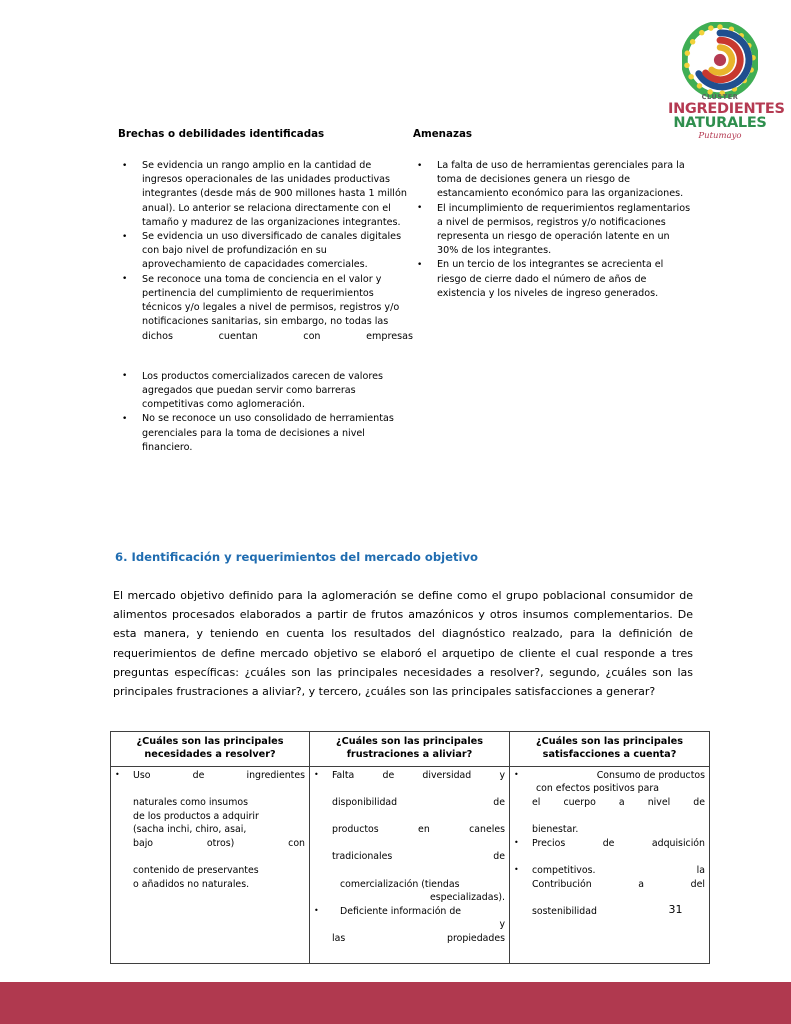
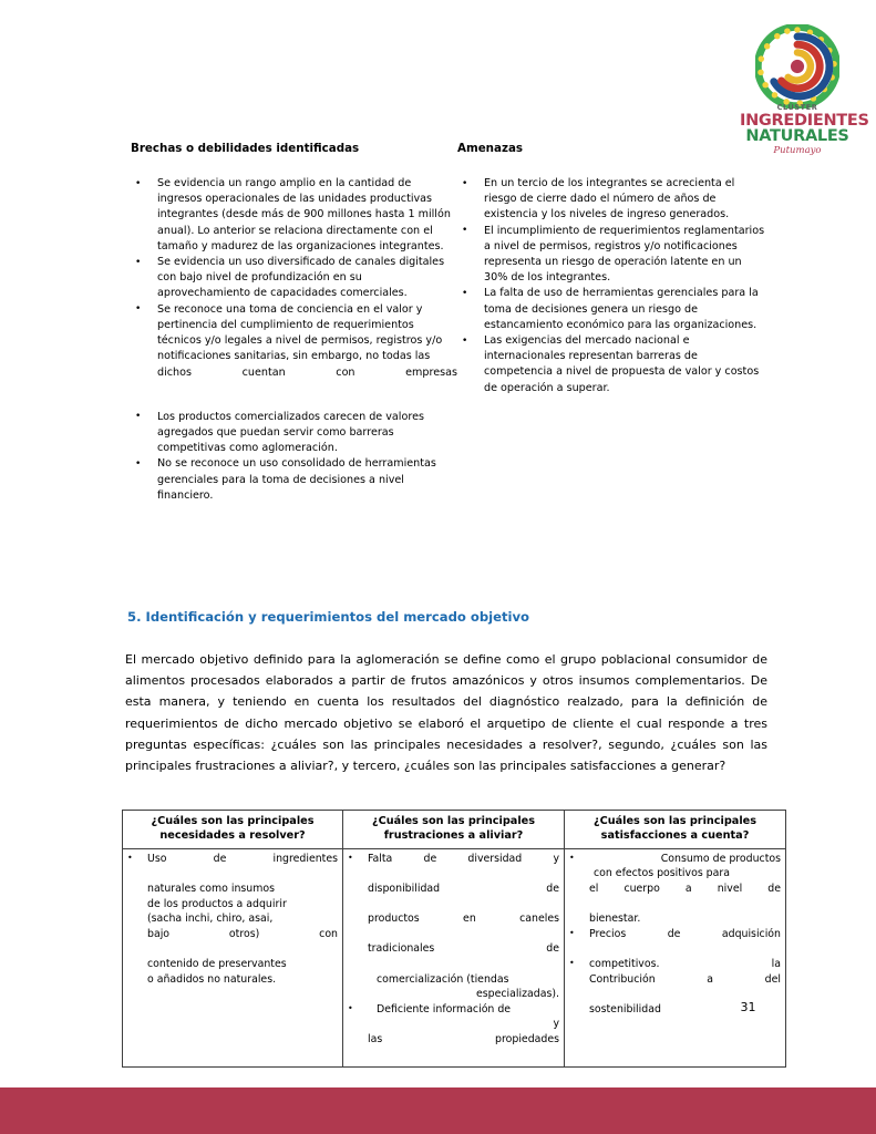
  CLÚSTER
  INGREDIENTES
  NATURALES
  Putumayo
  Brechas o debilidades identificadas
  Amenazas
  Se evidencia un rango amplio en la cantidad de ingresos operacionales de las unidades productivas integrantes (desde más de 900 millones hasta 1 millón anual). Lo anterior se relaciona directamente con el tamaño y madurez de las organizaciones integrantes.
  Se evidencia un uso diversificado de canales digitales con bajo nivel de profundización en su aprovechamiento de capacidades comerciales.
  Se reconoce una toma de conciencia en el valor y pertinencia del cumplimiento de requerimientos técnicos y/o legales a nivel de permisos, registros y/o notificaciones sanitarias, sin embargo, no todas las
  dichos cuentan con empresas
  Los productos comercializados carecen de valores agregados que puedan servir como barreras competitivas como aglomeración.
  No se reconoce un uso consolidado de herramientas gerenciales para la toma de decisiones a nivel financiero.
- La falta de uso de herramientas gerenciales para la toma de decisiones genera un riesgo de estancamiento económico para las organizaciones.
+ En un tercio de los integrantes se acrecienta el riesgo de cierre dado el número de años de existencia y los niveles de ingreso generados.
  El incumplimiento de requerimientos reglamentarios a nivel de permisos, registros y/o notificaciones representa un riesgo de operación latente en un 30% de los integrantes.
- En un tercio de los integrantes se acrecienta el riesgo de cierre dado el número de años de existencia y los niveles de ingreso generados.
+ La falta de uso de herramientas gerenciales para la toma de decisiones genera un riesgo de estancamiento económico para las organizaciones.
+ Las exigencias del mercado nacional e internacionales representan barreras de competencia a nivel de propuesta de valor y costos de operación a superar.
- 6. Identificación y requerimientos del mercado objetivo
+ 5. Identificación y requerimientos del mercado objetivo
- El mercado objetivo definido para la aglomeración se define como el grupo poblacional consumidor de alimentos procesados elaborados a partir de frutos amazónicos y otros insumos complementarios. De esta manera, y teniendo en cuenta los resultados del diagnóstico realzado, para la definición de requerimientos de define mercado objetivo se elaboró el arquetipo de cliente el cual responde a tres preguntas específicas: ¿cuáles son las principales necesidades a resolver?, segundo, ¿cuáles son las principales frustraciones a aliviar?, y tercero, ¿cuáles son las principales satisfacciones a generar?
+ El mercado objetivo definido para la aglomeración se define como el grupo poblacional consumidor de alimentos procesados elaborados a partir de frutos amazónicos y otros insumos complementarios. De esta manera, y teniendo en cuenta los resultados del diagnóstico realzado, para la definición de requerimientos de dicho mercado objetivo se elaboró el arquetipo de cliente el cual responde a tres preguntas específicas: ¿cuáles son las principales necesidades a resolver?, segundo, ¿cuáles son las principales frustraciones a aliviar?, y tercero, ¿cuáles son las principales satisfacciones a generar?
  ¿Cuáles son las principales necesidades a resolver?	¿Cuáles son las principales frustraciones a aliviar?	¿Cuáles son las principales satisfacciones a cuenta?
  Uso de ingredientes naturales como insumos de los productos a adquirir (sacha inchi, chiro, asai, bajo otros) con contenido de preservantes o añadidos no naturales.	Falta de diversidad y disponibilidad de productos en caneles tradicionales de comercialización (tiendas especializadas). Deficiente información de y las propiedades	Consumo de productos con efectos positivos para el cuerpo a nivel de bienestar. Precios de adquisición competitivos. la Contribución a del sostenibilidad
  31
